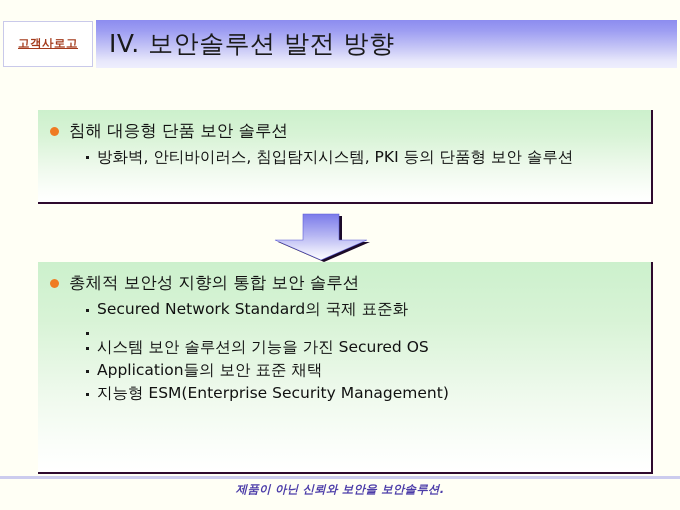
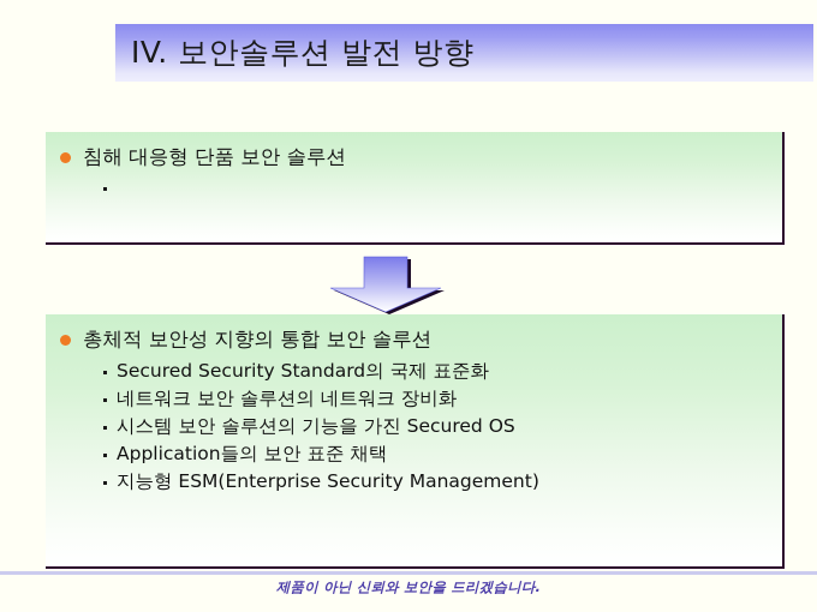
- 고객사로고
  IV. 보안솔루션 발전 방향
  침해 대응형 단품 보안 솔루션
- 방화벽, 안티바이러스, 침입탐지시스템, PKI 등의 단품형 보안 솔루션
  총체적 보안성 지향의 통합 보안 솔루션
- Secured Network Standard의 국제 표준화
+ Secured Security Standard의 국제 표준화
+ 네트워크 보안 솔루션의 네트워크 장비화
  시스템 보안 솔루션의 기능을 가진 Secured OS
  Application들의 보안 표준 채택
  지능형 ESM(Enterprise Security Management)
- 제품이 아닌 신뢰와 보안을 보안솔루션.
+ 제품이 아닌 신뢰와 보안을 드리겠습니다.
